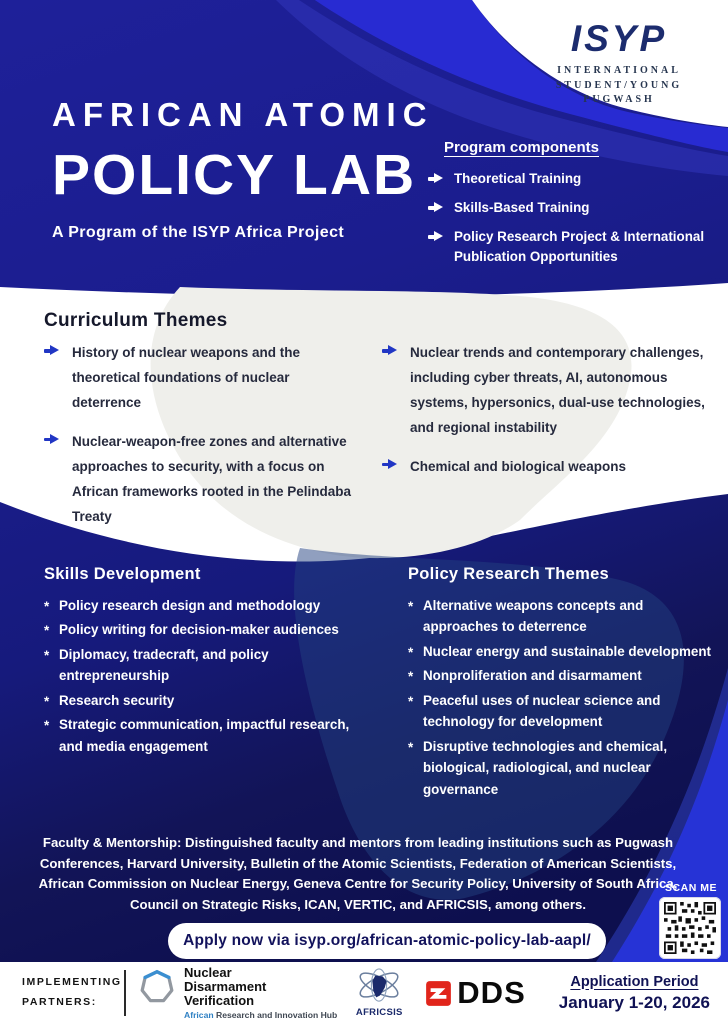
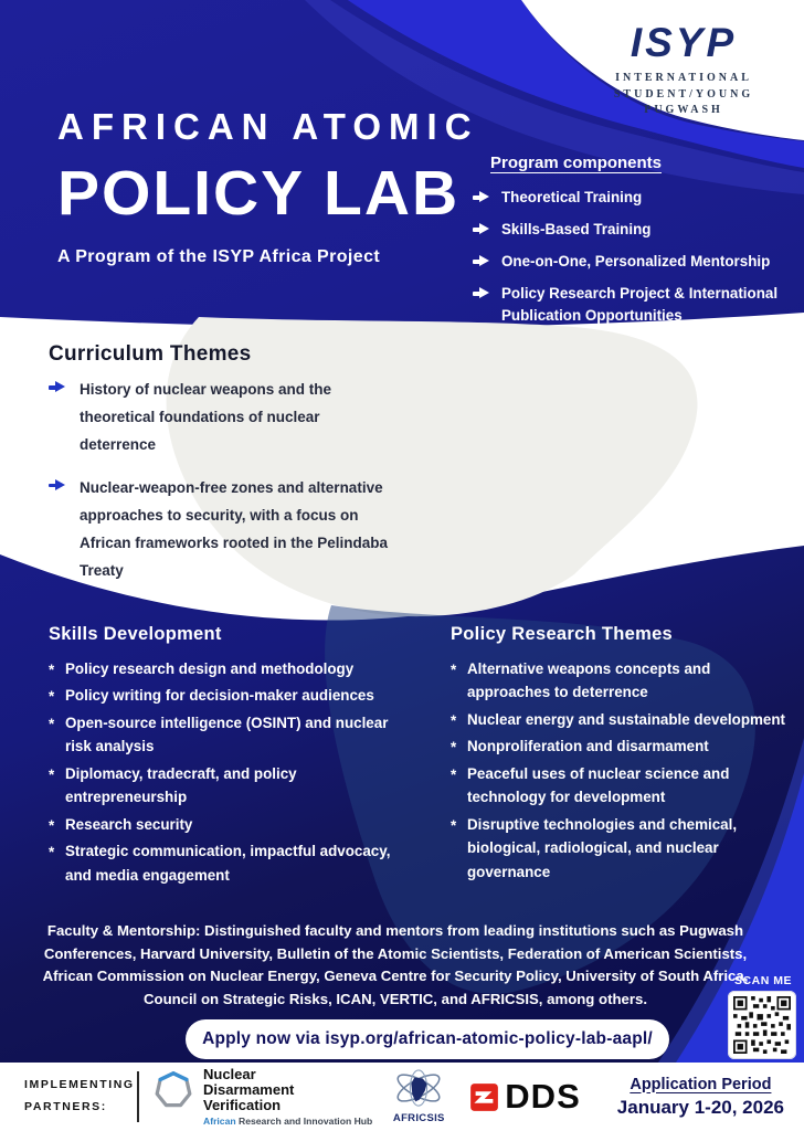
  ISYP
  INTERNATIONAL
  STUDENT/YOUNG
  PUGWASH
  AFRICAN ATOMIC
  POLICY LAB
  A Program of the ISYP Africa Project
  Program components
  Theoretical Training
  Skills-Based Training
+ One-on-One, Personalized Mentorship
  Policy Research Project & International Publication Opportunities
  Curriculum Themes
  History of nuclear weapons and the theoretical foundations of nuclear deterrence
  Nuclear-weapon-free zones and alternative approaches to security, with a focus on African frameworks rooted in the Pelindaba Treaty
- Nuclear trends and contemporary challenges, including cyber threats, AI, autonomous systems, hypersonics, dual-use technologies, and regional instability
- Chemical and biological weapons
  Skills Development
  Policy research design and methodology
  Policy writing for decision-maker audiences
+ Open-source intelligence (OSINT) and nuclear risk analysis
  Diplomacy, tradecraft, and policy entrepreneurship
  Research security
- Strategic communication, impactful research, and media engagement
+ Strategic communication, impactful advocacy, and media engagement
  Policy Research Themes
  Alternative weapons concepts and approaches to deterrence
  Nuclear energy and sustainable development
  Nonproliferation and disarmament
  Peaceful uses of nuclear science and technology for development
  Disruptive technologies and chemical, biological, radiological, and nuclear governance
  Faculty & Mentorship: Distinguished faculty and mentors from leading institutions such as Pugwash Conferences, Harvard University, Bulletin of the Atomic Scientists, Federation of American Scientists, African Commission on Nuclear Energy, Geneva Centre for Security Policy, University of South Africa, Council on Strategic Risks, ICAN, VERTIC, and AFRICSIS, among others.
  SCAN ME
  Apply now via isyp.org/african-atomic-policy-lab-aapl/
  IMPLEMENTING
  PARTNERS:
  Nuclear
  Disarmament
  Verification
  African Research and Innovation Hub
  AFRICSIS
  DDS
  Application Period
  January 1-20, 2026
